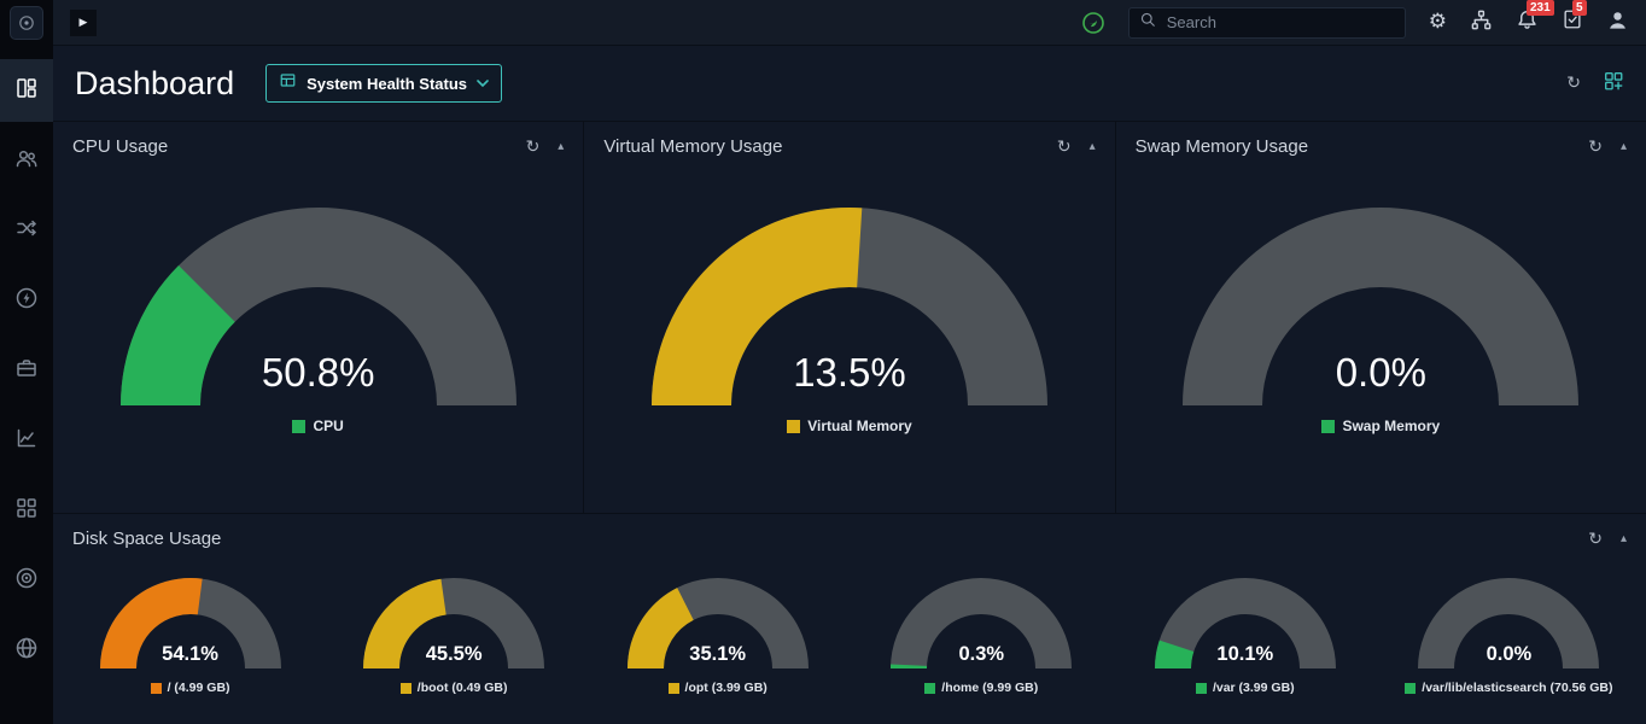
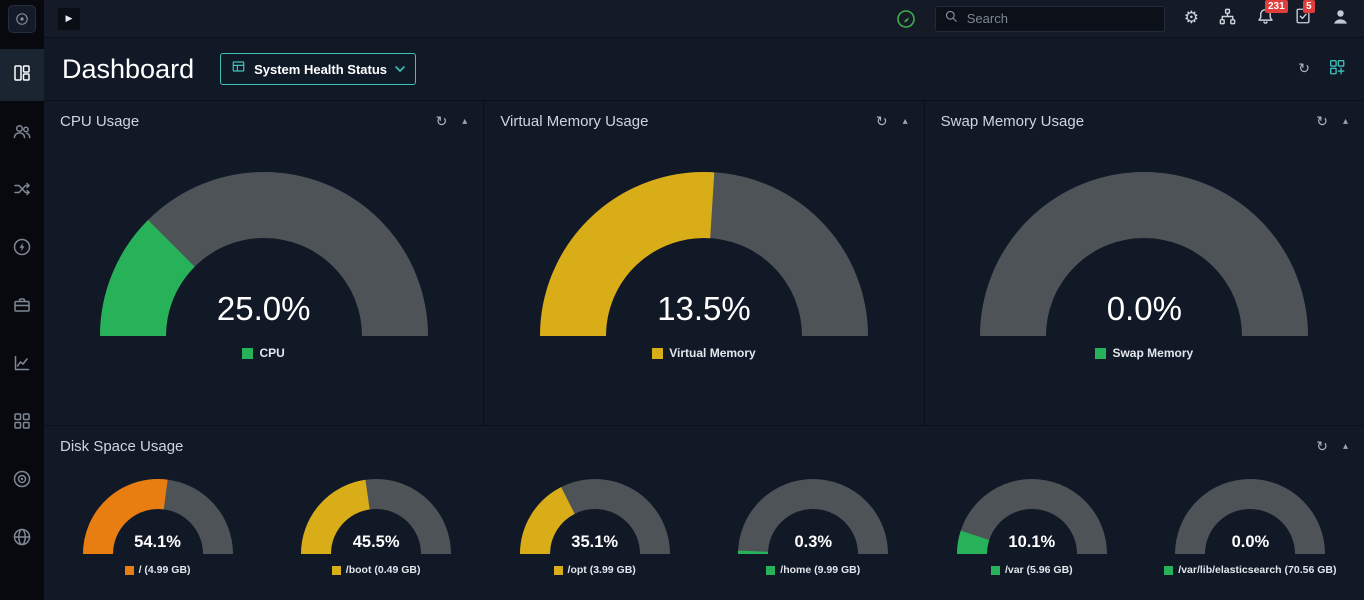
  ▶
  Search
  ⚙
  231
  5
  Dashboard
  System Health Status
  ↻
  CPU Usage
  ↻
  ▴
- 50.8%
+ 25.0%
  CPU
  Virtual Memory Usage
  ↻
  ▴
  13.5%
  Virtual Memory
  Swap Memory Usage
  ↻
  ▴
  0.0%
  Swap Memory
  Disk Space Usage
  ↻
  ▴
  54.1%
  / (4.99 GB)
  45.5%
  /boot (0.49 GB)
  35.1%
  /opt (3.99 GB)
  0.3%
  /home (9.99 GB)
  10.1%
- /var (3.99 GB)
+ /var (5.96 GB)
  0.0%
  /var/lib/elasticsearch (70.56 GB)
